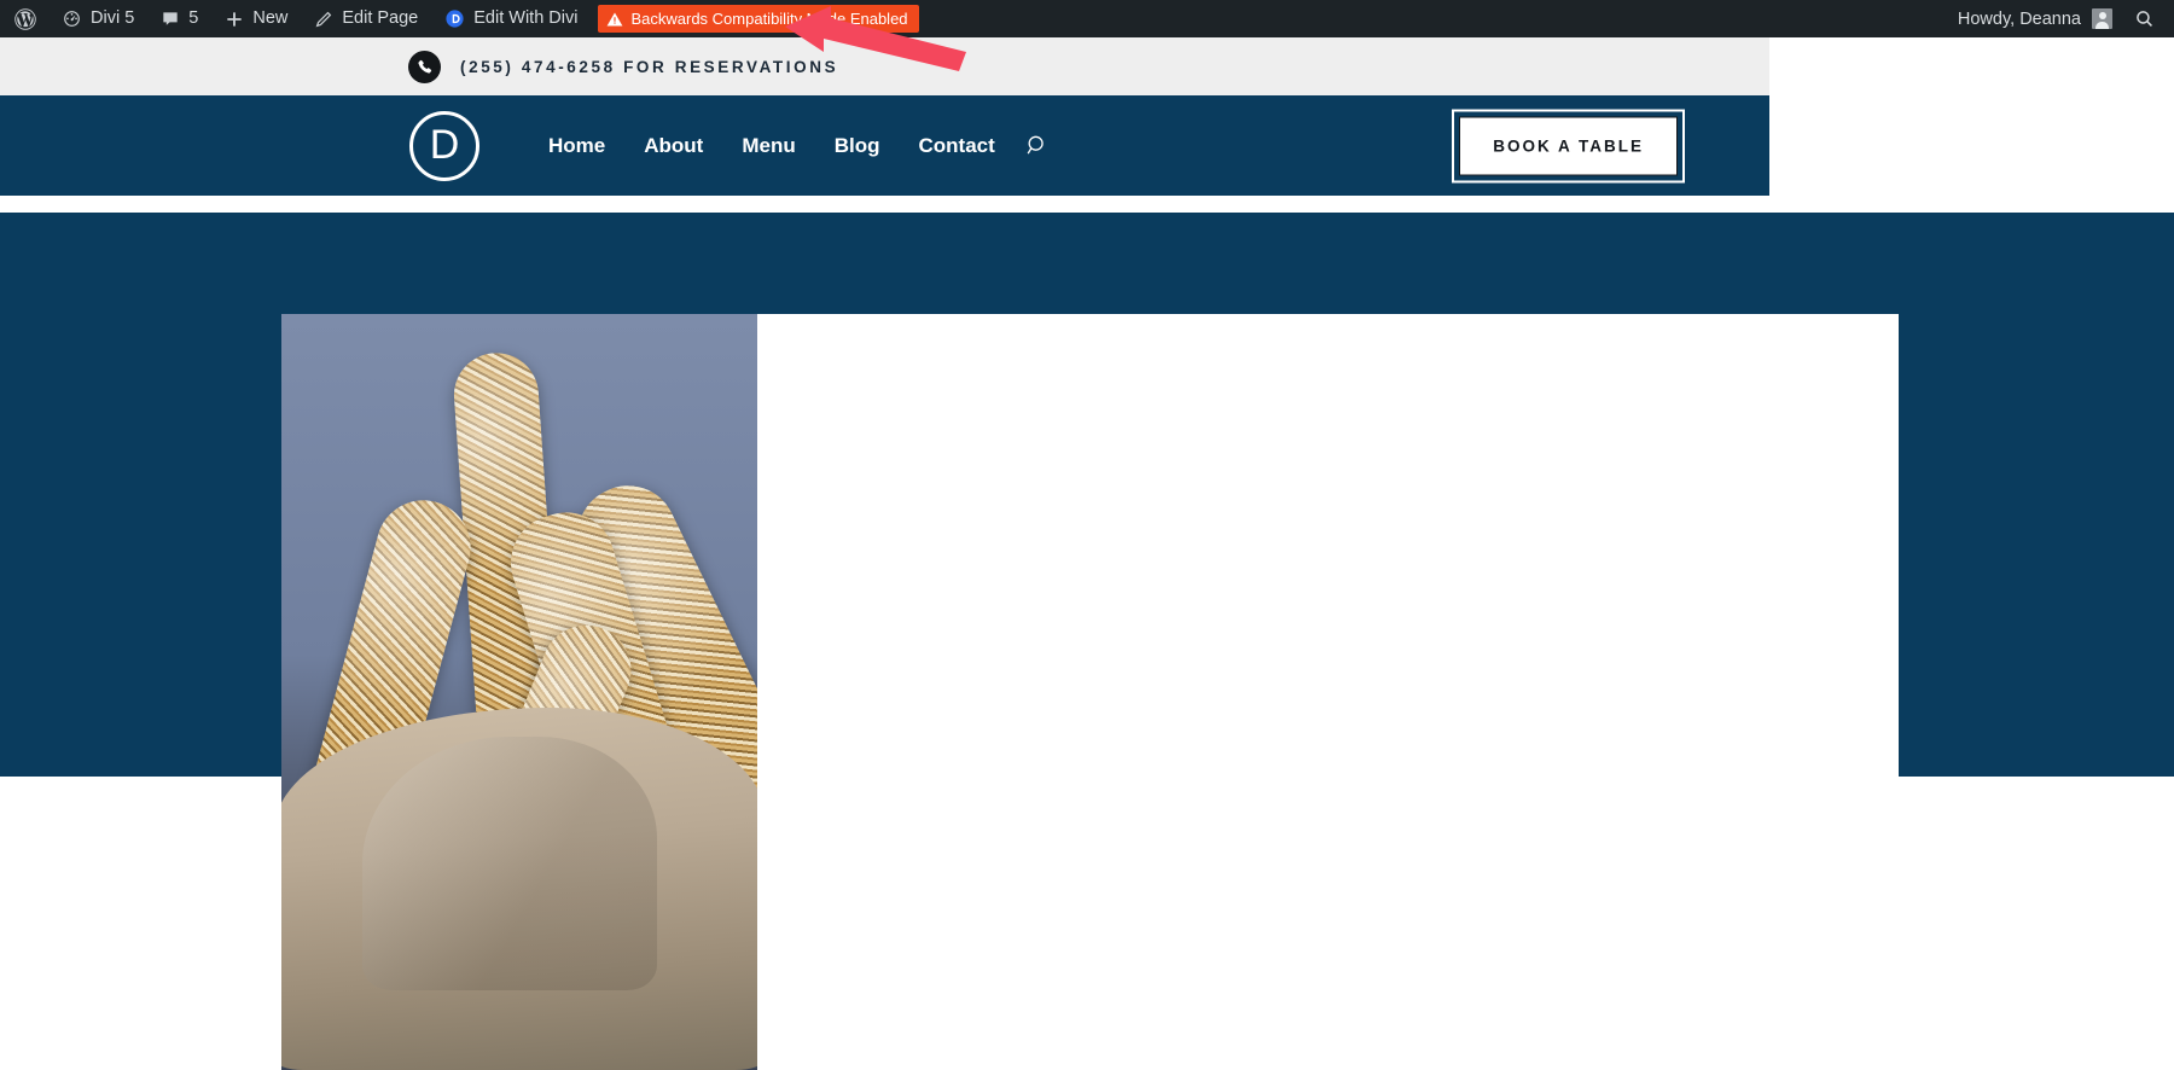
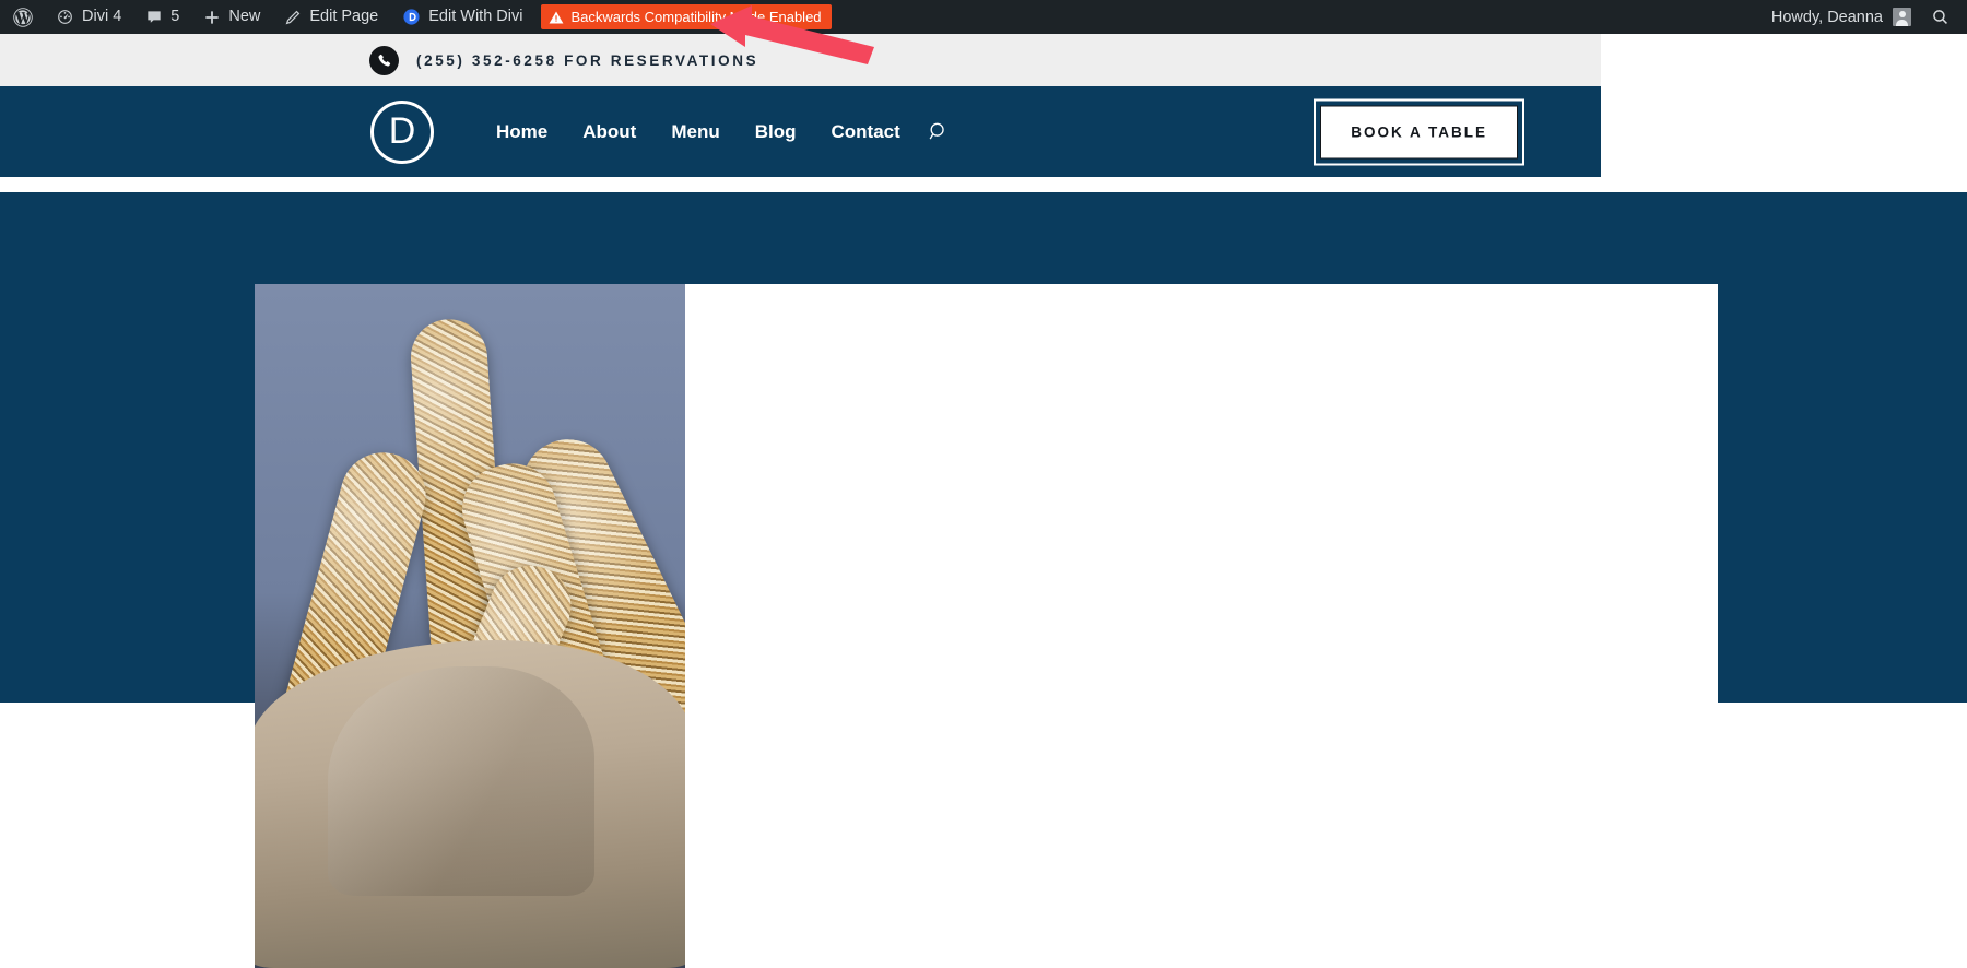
- Divi 5
+ Divi 4
  5
  New
  Edit Page
  Edit With Divi
  Backwards Compatibilitye Enabled
  Howdy, Deanna
- (255) 474-6258 FOR RESERVATIONS
+ (255) 352-6258 FOR RESERVATIONS
  D
  Home
  About
  Menu
  Blog
  Contact
  BOOK A TABLE
